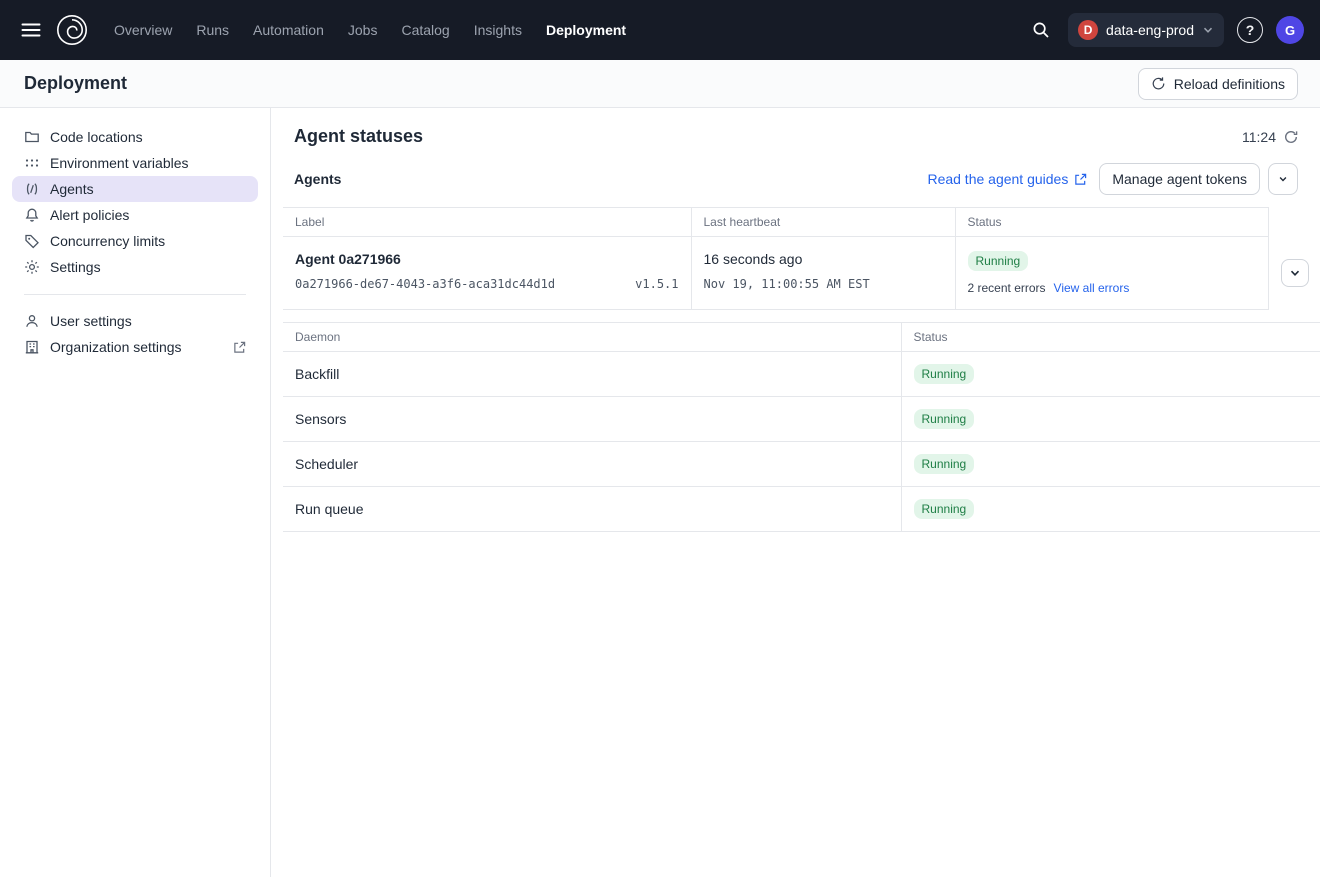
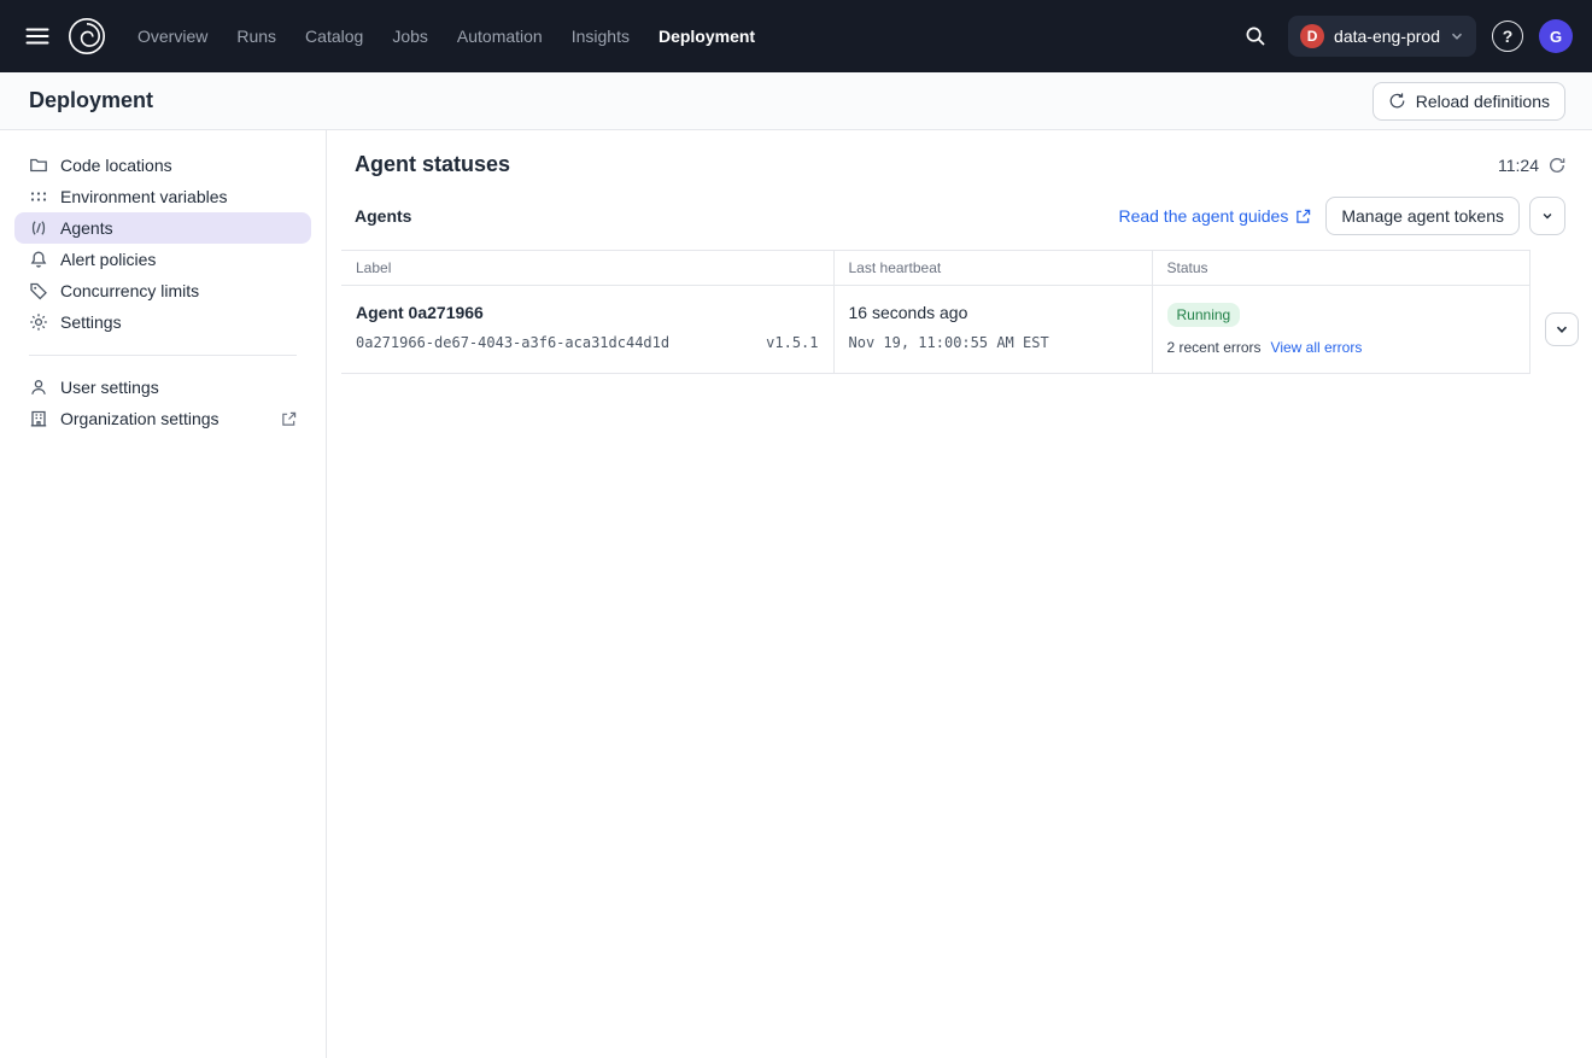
  Overview
  Runs
- Automation
+ Catalog
  Jobs
- Catalog
+ Automation
  Insights
  Deployment
  D
  data-eng-prod
  ?
  G
  Deployment
  Reload definitions
  Code locations
  Environment variables
  Agents
  Alert policies
  Concurrency limits
  Settings
  User settings
  Organization settings
  Agent statuses
  11:24
  Agents
  Read the agent guides
  Manage agent tokens
  Label	Last heartbeat	Status
  Agent 0a271966 0a271966-de67-4043-a3f6-aca31dc44d1d v1.5.1	16 seconds ago Nov 19, 11:00:55 AM EST	Running 2 recent errors View all errors
- Daemon	Status
- Backfill	Running
- Sensors	Running
- Scheduler	Running
- Run queue	Running
